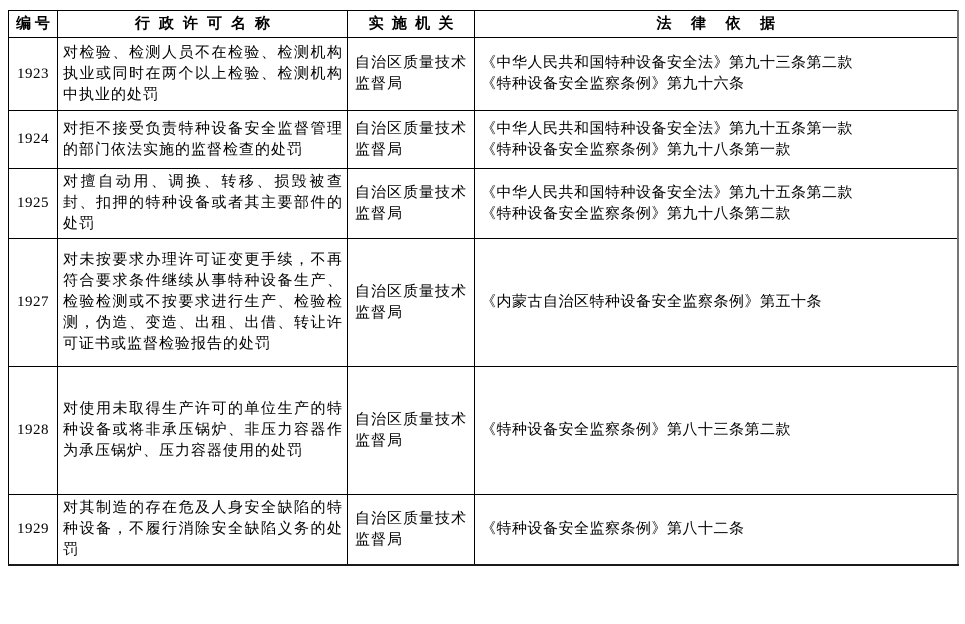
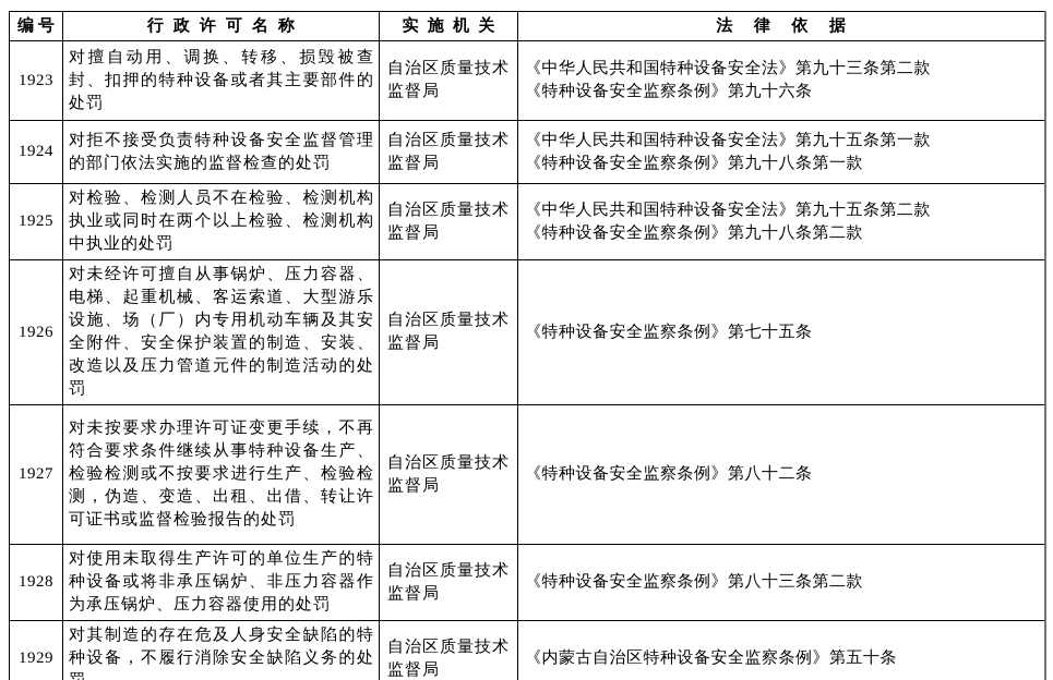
  编号	行政许可名称	实施机关	法律依据
- 1923	对检验、检测人员不在检验、检测机构执业或同时在两个以上检验、检测机构中执业的处罚	自治区质量技术监督局	《中华人民共和国特种设备安全法》第九十三条第二款 《特种设备安全监察条例》第九十六条
+ 1923	对擅自动用、调换、转移、损毁被查封、扣押的特种设备或者其主要部件的处罚	自治区质量技术监督局	《中华人民共和国特种设备安全法》第九十三条第二款 《特种设备安全监察条例》第九十六条
  1924	对拒不接受负责特种设备安全监督管理的部门依法实施的监督检查的处罚	自治区质量技术监督局	《中华人民共和国特种设备安全法》第九十五条第一款 《特种设备安全监察条例》第九十八条第一款
- 1925	对擅自动用、调换、转移、损毁被查封、扣押的特种设备或者其主要部件的处罚	自治区质量技术监督局	《中华人民共和国特种设备安全法》第九十五条第二款 《特种设备安全监察条例》第九十八条第二款
+ 1925	对检验、检测人员不在检验、检测机构执业或同时在两个以上检验、检测机构中执业的处罚	自治区质量技术监督局	《中华人民共和国特种设备安全法》第九十五条第二款 《特种设备安全监察条例》第九十八条第二款
+ 1926	对未经许可擅自从事锅炉、压力容器、电梯、起重机械、客运索道、大型游乐设施、场（厂）内专用机动车辆及其安全附件、安全保护装置的制造、安装、改造以及压力管道元件的制造活动的处罚	自治区质量技术监督局	《特种设备安全监察条例》第七十五条
- 1927	对未按要求办理许可证变更手续，不再符合要求条件继续从事特种设备生产、检验检测或不按要求进行生产、检验检测，伪造、变造、出租、出借、转让许可证书或监督检验报告的处罚	自治区质量技术监督局	《内蒙古自治区特种设备安全监察条例》第五十条
+ 1927	对未按要求办理许可证变更手续，不再符合要求条件继续从事特种设备生产、检验检测或不按要求进行生产、检验检测，伪造、变造、出租、出借、转让许可证书或监督检验报告的处罚	自治区质量技术监督局	《特种设备安全监察条例》第八十二条
  1928	对使用未取得生产许可的单位生产的特种设备或将非承压锅炉、非压力容器作为承压锅炉、压力容器使用的处罚	自治区质量技术监督局	《特种设备安全监察条例》第八十三条第二款
- 1929	对其制造的存在危及人身安全缺陷的特种设备，不履行消除安全缺陷义务的处罚	自治区质量技术监督局	《特种设备安全监察条例》第八十二条
+ 1929	对其制造的存在危及人身安全缺陷的特种设备，不履行消除安全缺陷义务的处	自治区质量技术监督局	《内蒙古自治区特种设备安全监察条例》第五十条
